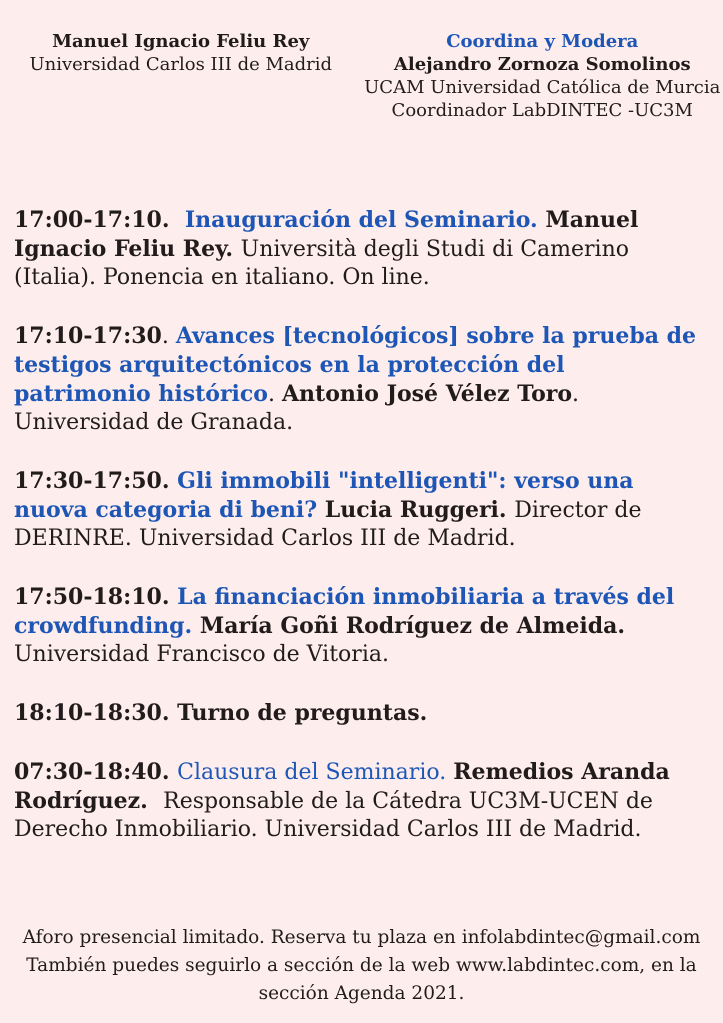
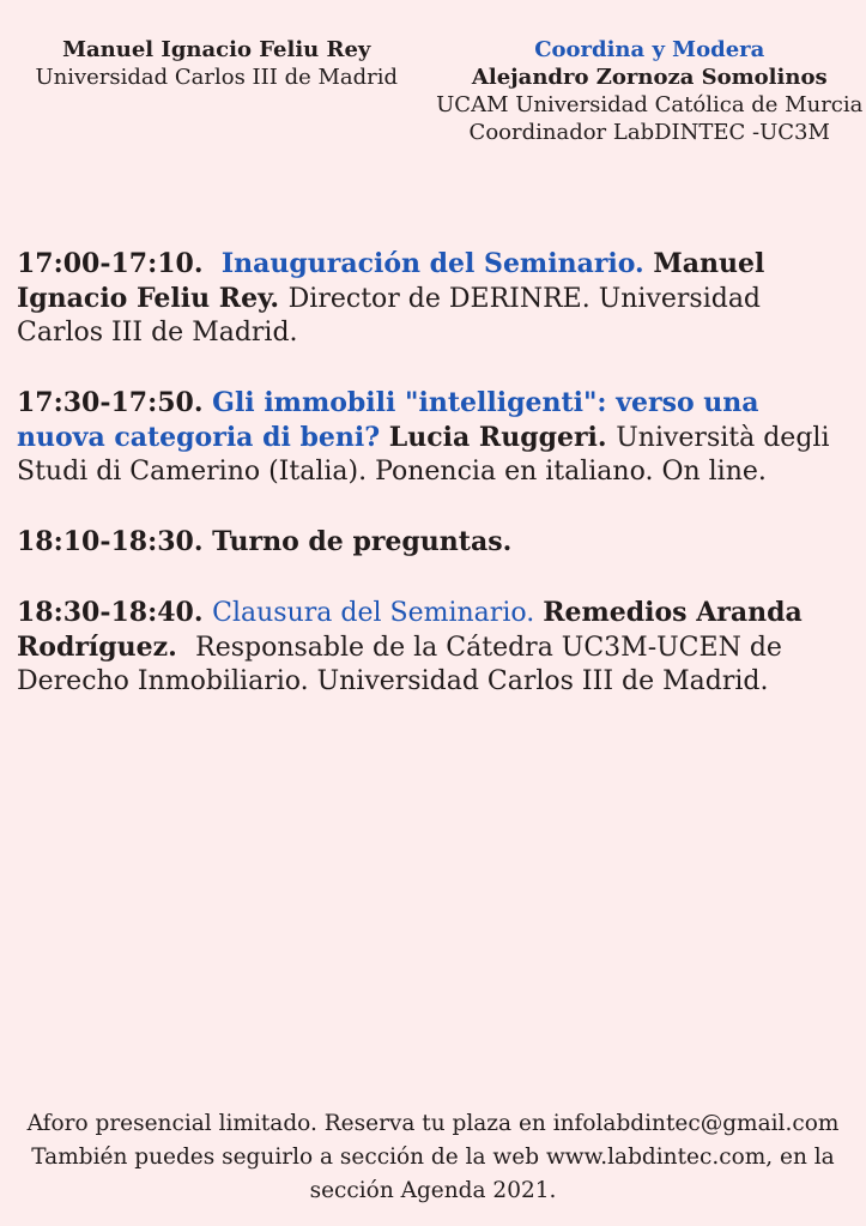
  Manuel Ignacio Feliu Rey
  Universidad Carlos III de Madrid
  Coordina y Modera
  Alejandro Zornoza Somolinos
  UCAM Universidad Católica de Murcia
  Coordinador LabDINTEC -UC3M
- 17:00-17:10. Inauguración del Seminario. Manuel Ignacio Feliu Rey. Università degli Studi di Camerino (Italia). Ponencia en italiano. On line.
+ 17:00-17:10. Inauguración del Seminario. Manuel Ignacio Feliu Rey. Director de DERINRE. Universidad Carlos III de Madrid.
- 17:10-17:30. Avances [tecnológicos] sobre la prueba de testigos arquitectónicos en la protección del patrimonio histórico. Antonio José Vélez Toro. Universidad de Granada.
- 17:30-17:50. Gli immobili "intelligenti": verso una nuova categoria di beni? Lucia Ruggeri. Director de DERINRE. Universidad Carlos III de Madrid.
+ 17:30-17:50. Gli immobili "intelligenti": verso una nuova categoria di beni? Lucia Ruggeri. Università degli Studi di Camerino (Italia). Ponencia en italiano. On line.
- 17:50-18:10. La financiación inmobiliaria a través del crowdfunding. María Goñi Rodríguez de Almeida. Universidad Francisco de Vitoria.
  18:10-18:30. Turno de preguntas.
- 07:30-18:40. Clausura del Seminario. Remedios Aranda Rodríguez. Responsable de la Cátedra UC3M-UCEN de Derecho Inmobiliario. Universidad Carlos III de Madrid.
+ 18:30-18:40. Clausura del Seminario. Remedios Aranda Rodríguez. Responsable de la Cátedra UC3M-UCEN de Derecho Inmobiliario. Universidad Carlos III de Madrid.
  Aforo presencial limitado. Reserva tu plaza en infolabdintec@gmail.com
  También puedes seguirlo a sección de la web www.labdintec.com, en la
  sección Agenda 2021.
